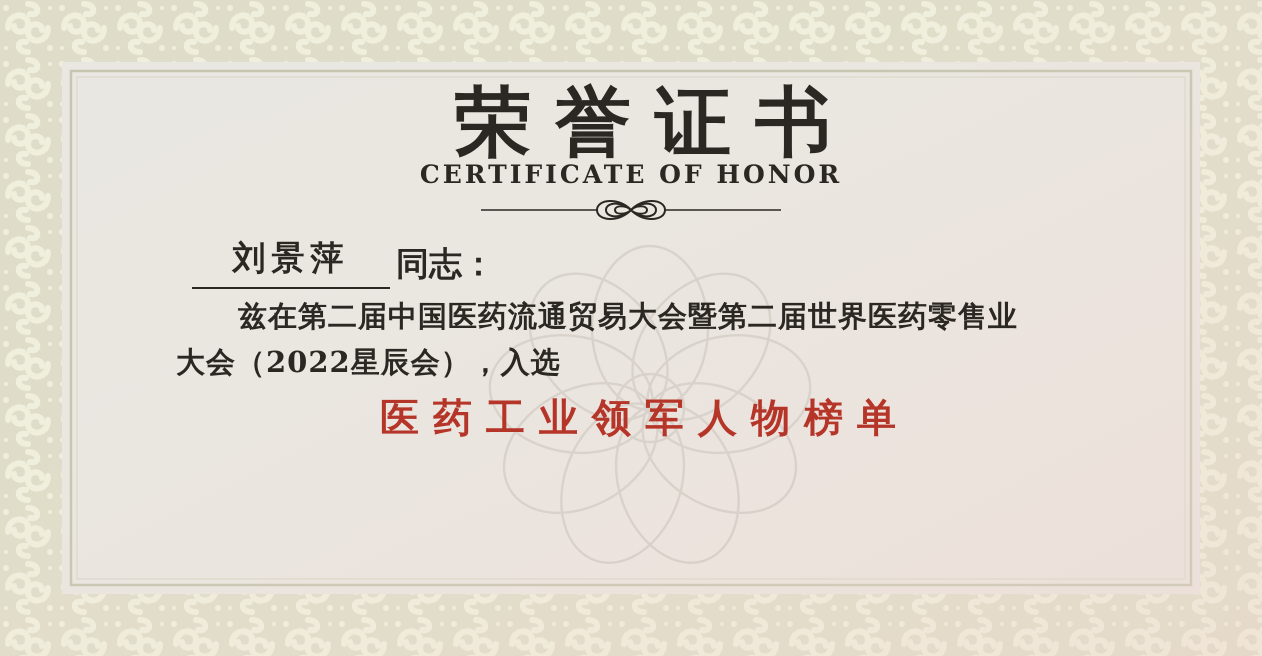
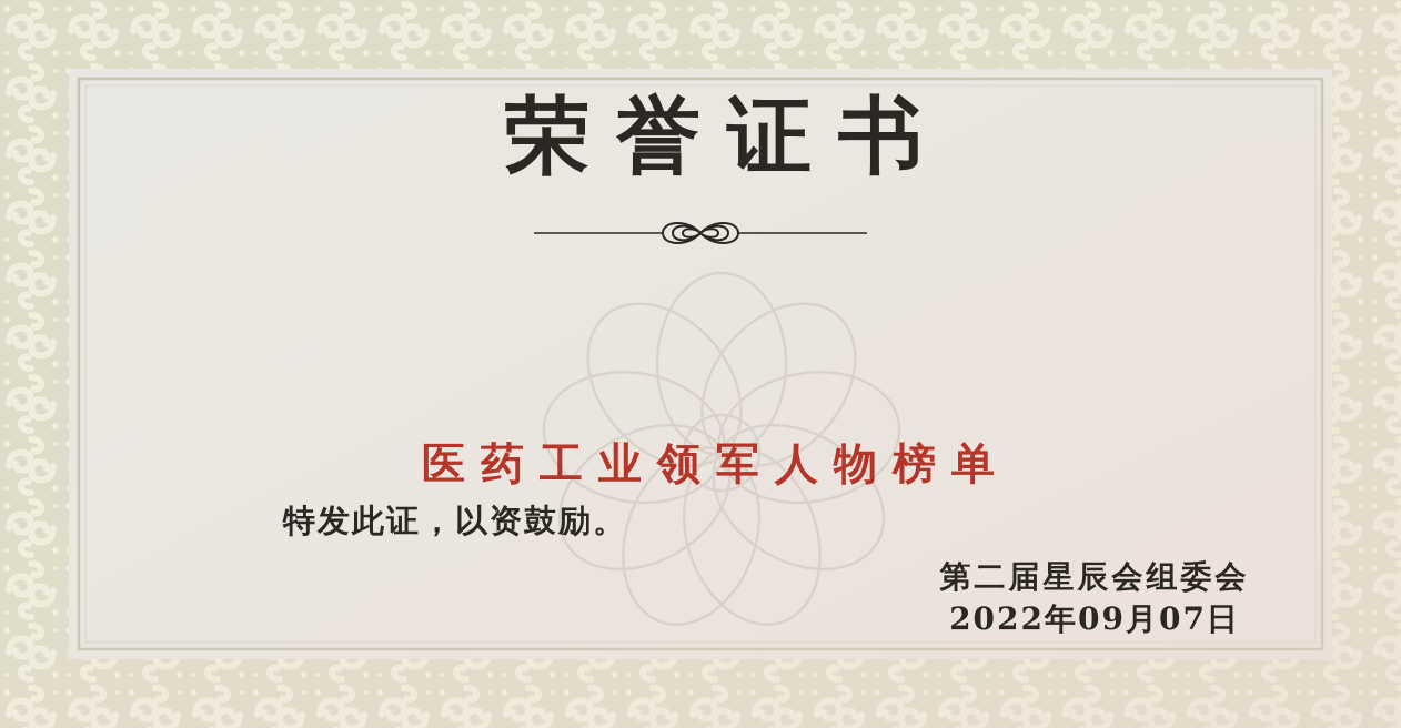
  荣誉证书
- CERTIFICATE OF HONOR
- 刘景萍
- 同志：
- 兹在第二届中国医药流通贸易大会暨第二届世界医药零售业
- 大会（2022星辰会），入选
  医药工业领军人物榜单
+ 特发此证，以资鼓励。
+ 第二届星辰会组委会
+ 2022年09月07日
